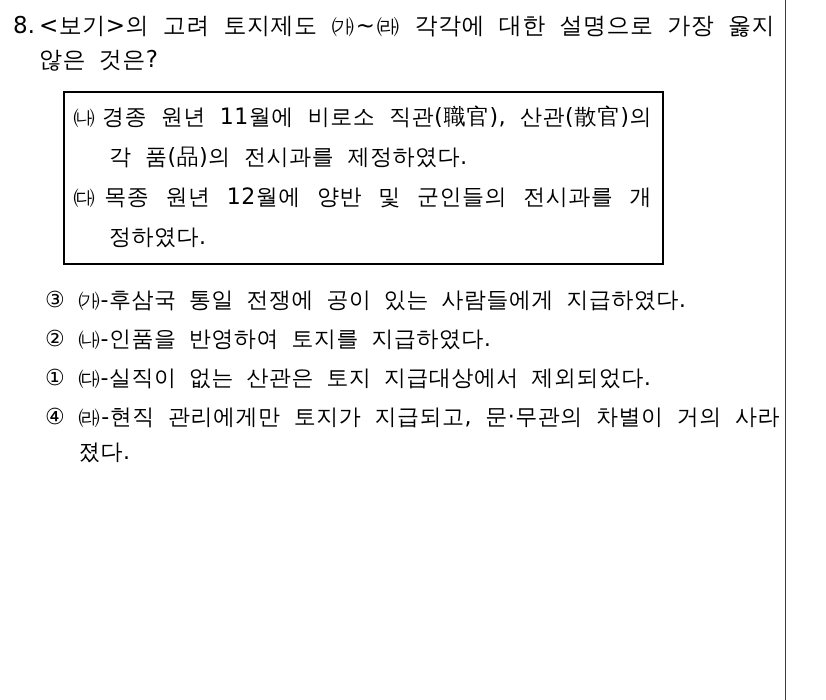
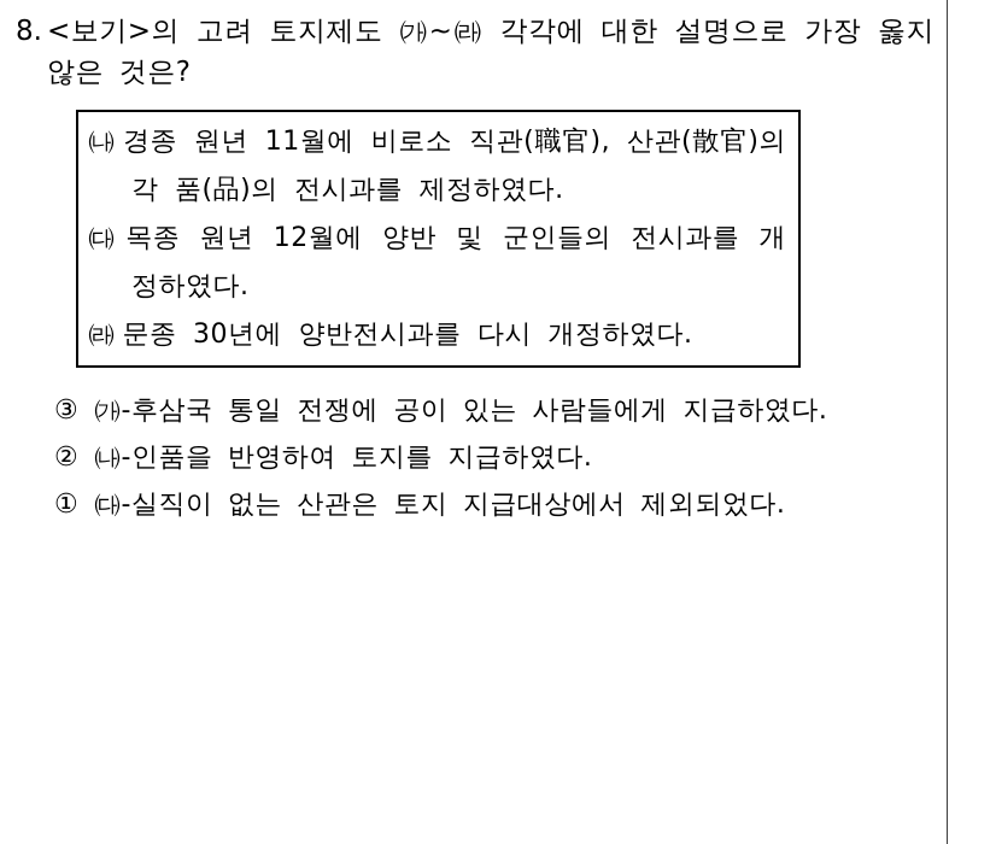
  8.
  <보기>의 고려 토지제도 ㈎~㈑ 각각에 대한 설명으로 가장 옳지 않은 것은?
  ㈏ 경종 원년 11월에 비로소 직관(職官), 산관(散官)의 각 품(品)의 전시과를 제정하였다.
  ㈐ 목종 원년 12월에 양반 및 군인들의 전시과를 개정하였다.
+ ㈑ 문종 30년에 양반전시과를 다시 개정하였다.
  ③
  ㈎-후삼국 통일 전쟁에 공이 있는 사람들에게 지급하였다.
  ②
  ㈏-인품을 반영하여 토지를 지급하였다.
  ①
  ㈐-실직이 없는 산관은 토지 지급대상에서 제외되었다.
- ④
- ㈑-현직 관리에게만 토지가 지급되고, 문·무관의 차별이 거의 사라졌다.
